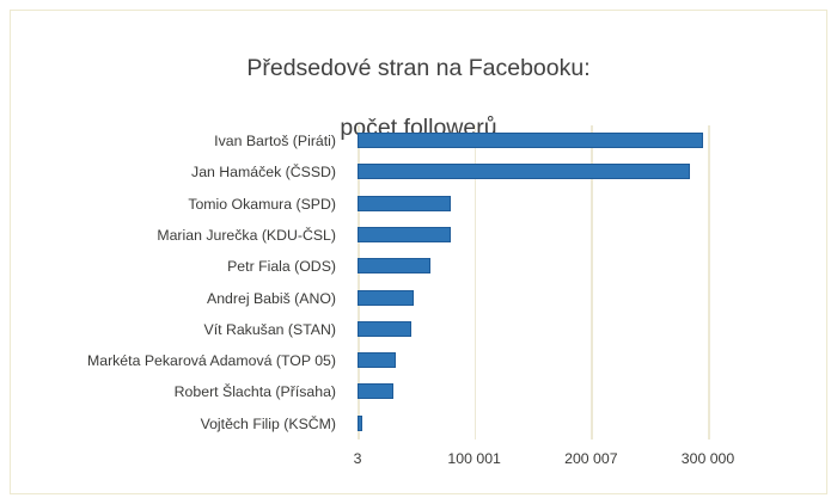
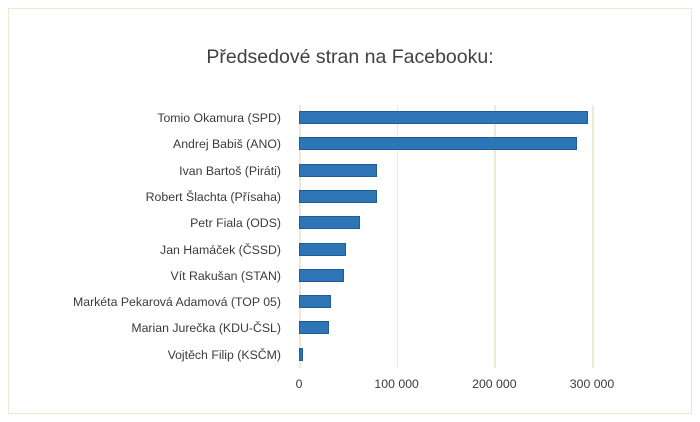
  Předsedové stran na Facebooku:
- počet followerů
- Ivan Bartoš (Piráti)
+ Tomio Okamura (SPD)
- Jan Hamáček (ČSSD)
+ Andrej Babiš (ANO)
- Tomio Okamura (SPD)
+ Ivan Bartoš (Piráti)
- Marian Jurečka (KDU-ČSL)
+ Robert Šlachta (Přísaha)
  Petr Fiala (ODS)
- Andrej Babiš (ANO)
+ Jan Hamáček (ČSSD)
  Vít Rakušan (STAN)
  Markéta Pekarová Adamová (TOP 05)
- Robert Šlachta (Přísaha)
+ Marian Jurečka (KDU-ČSL)
  Vojtěch Filip (KSČM)
- 3
+ 0
- 100 001
+ 100 000
- 200 007
+ 200 000
  300 000
